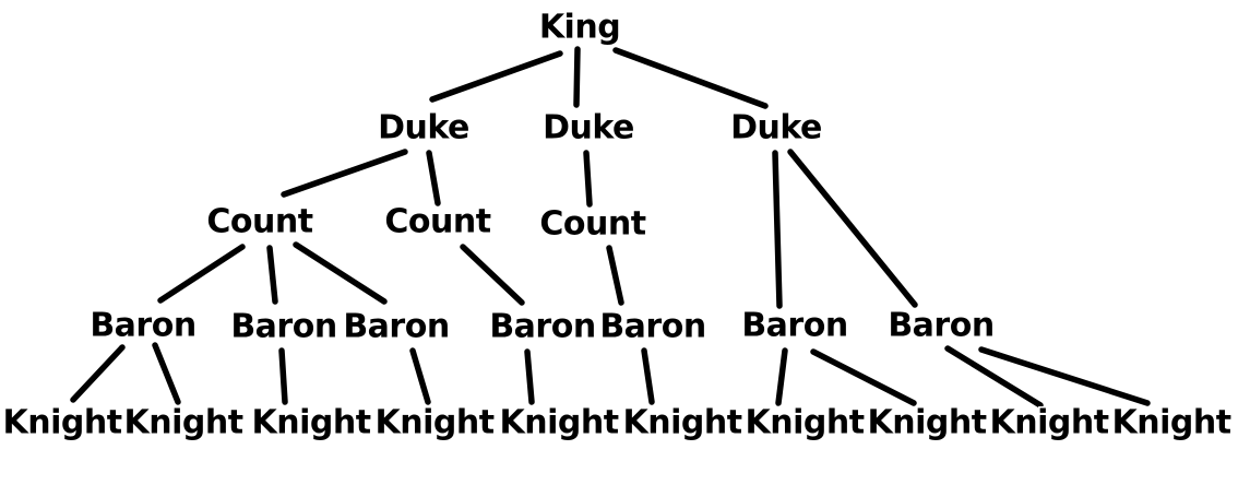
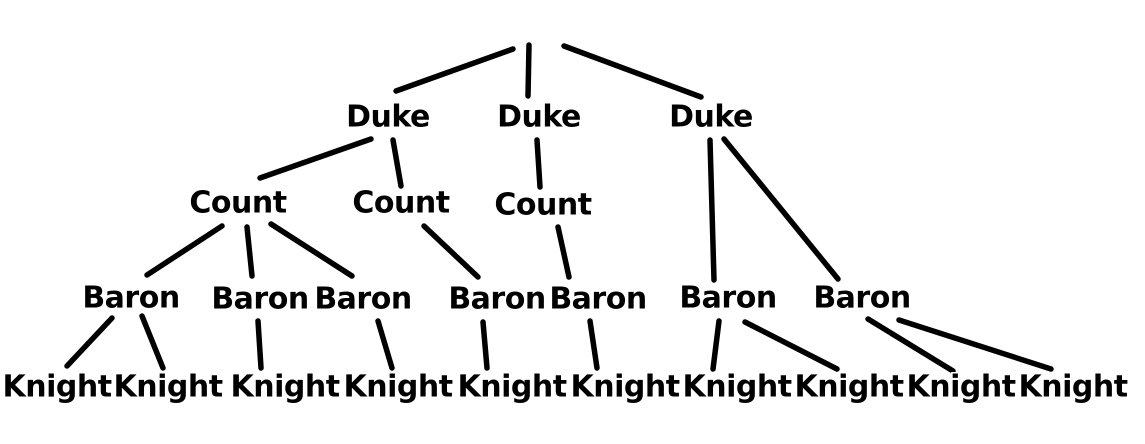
- King
  Duke
  Duke
  Duke
  Count
  Count
  Count
  Baron
  Baron
  Baron
  Baron
  Baron
  Baron
  Baron
  Knight
  Knight
  Knight
  Knight
  Knight
  Knight
  Knight
  Knight
  Knight
  Knight
